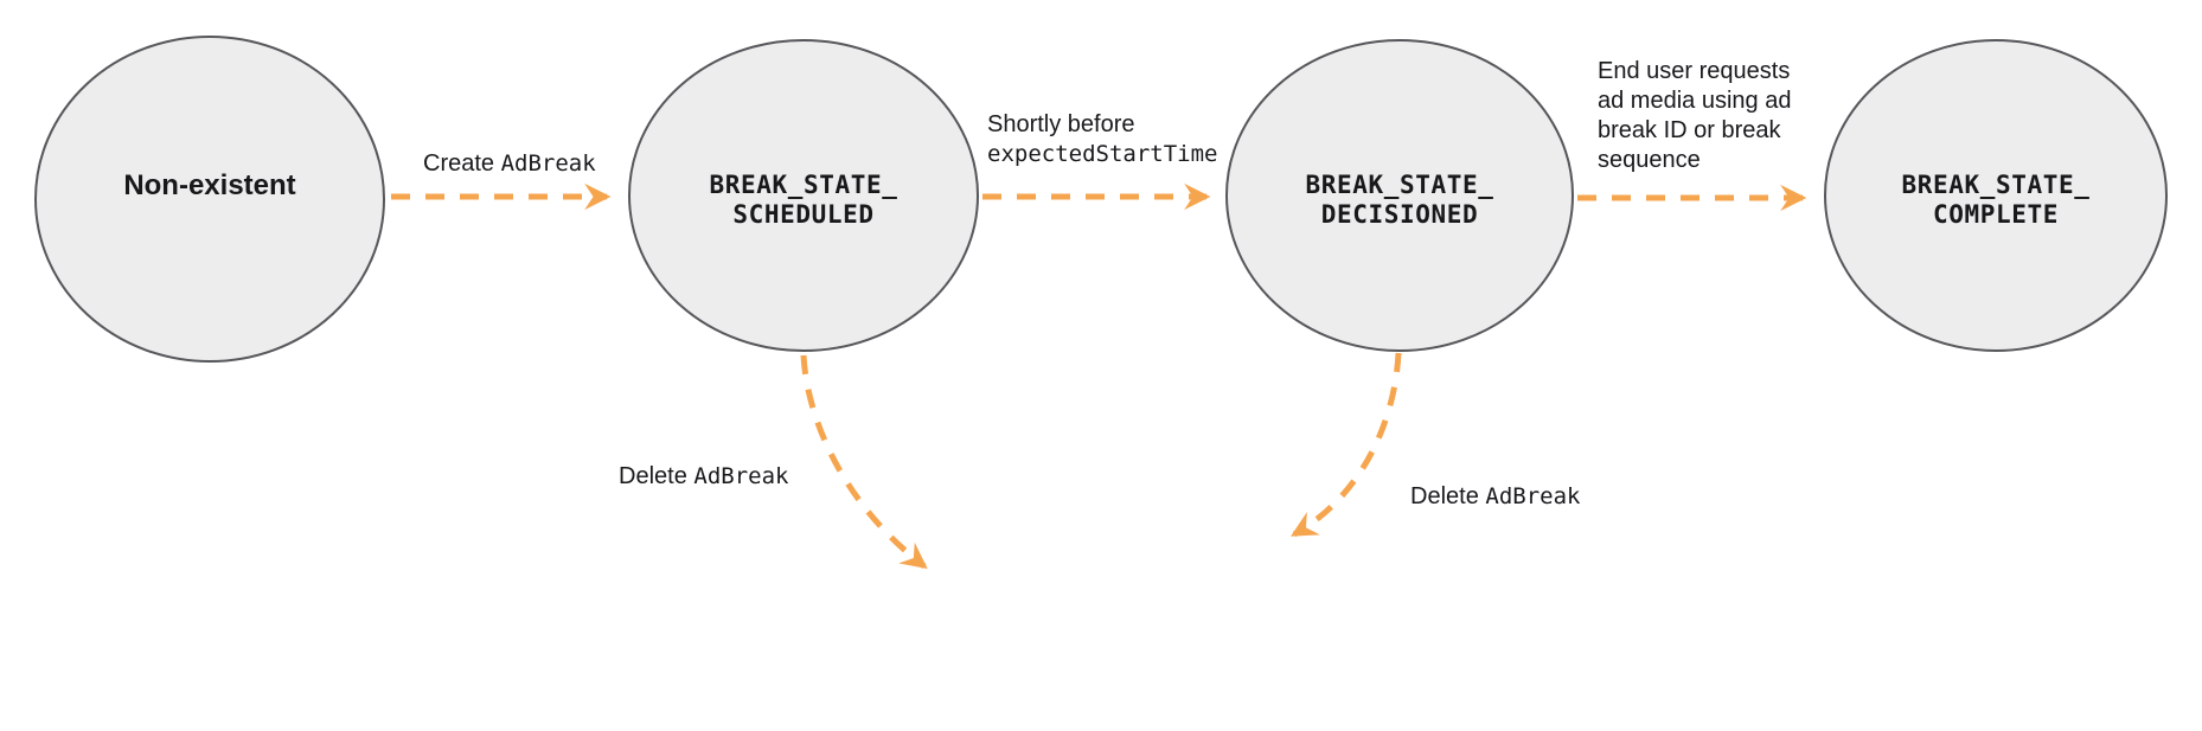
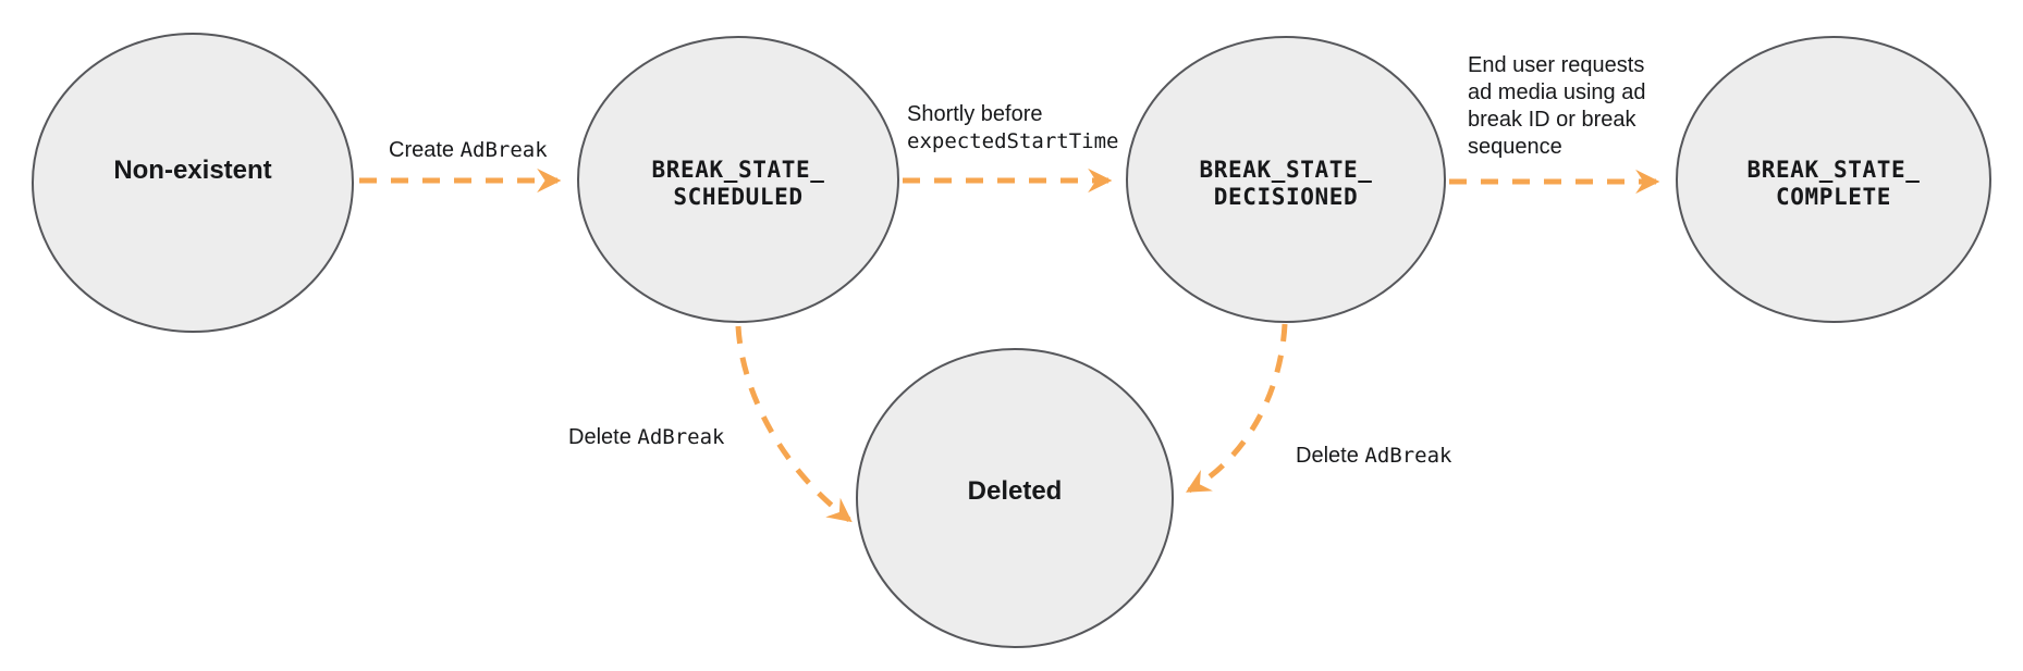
  Non-existent
  BREAK_STATE_
  SCHEDULED
  BREAK_STATE_
  DECISIONED
  BREAK_STATE_
  COMPLETE
+ Deleted
  Create AdBreak
  Shortly before
  expectedStartTime
  End user requests
  ad media using ad
  break ID or break
  sequence
  Delete AdBreak
  Delete AdBreak
